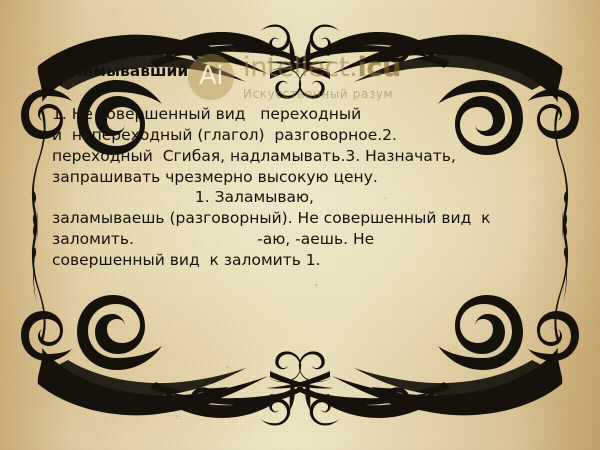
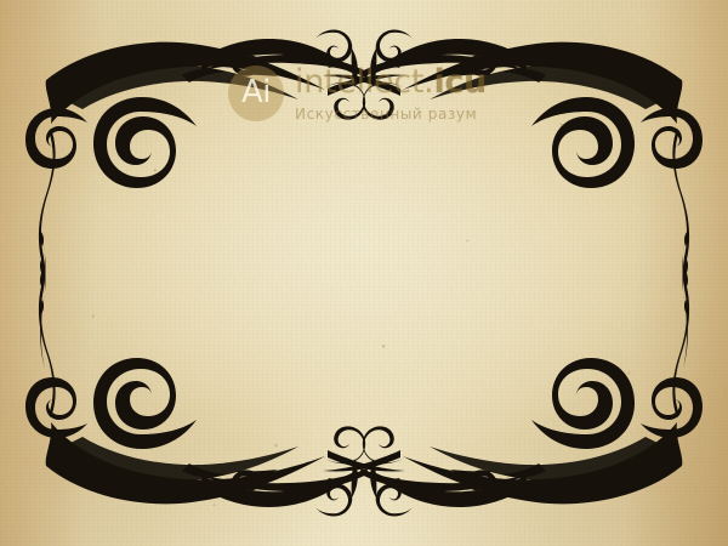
  Ai
  intellect.icu
  Искусственный разум
- заламывавший
- 1. Не совершенный вид переходный
- и непереходный (глагол) разговорное.2.
- переходный Сгибая, надламывать.3. Назначать,
- запрашивать чрезмерно высокую цену.
- 1. Заламываю,
- заламываешь (разговорный). Не совершенный вид к
- заломить. -аю, -аешь. Не
- совершенный вид к заломить 1.
